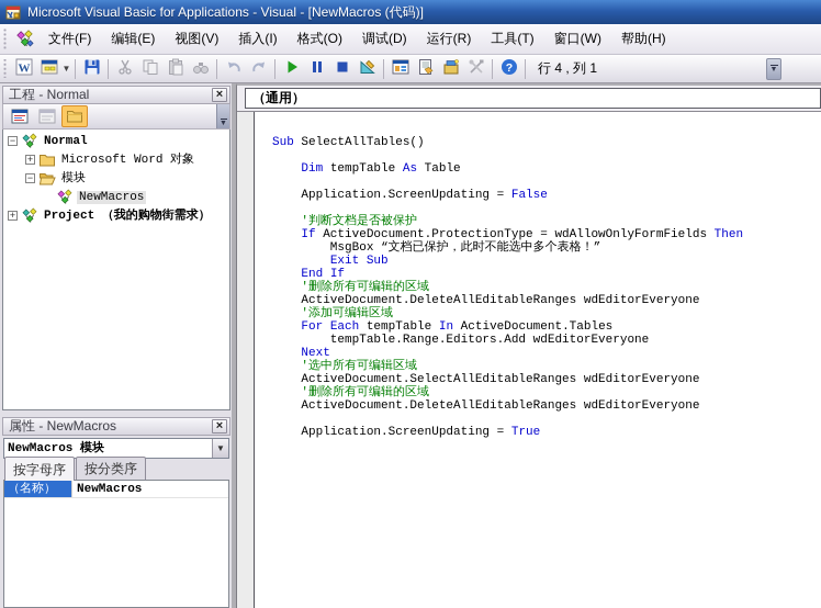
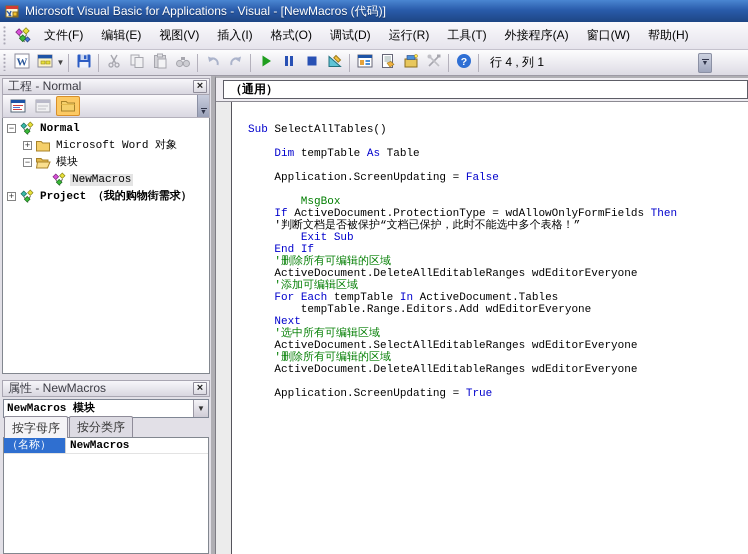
  Microsoft Visual Basic for Applications - Visual - [NewMacros (代码)]
  文件(F)
  编辑(E)
  视图(V)
  插入(I)
  格式(O)
  调试(D)
  运行(R)
  工具(T)
+ 外接程序(A)
  窗口(W)
  帮助(H)
  W
  ▼
  ?
  行 4 , 列 1
  工程 - Normal
  ×
  −
  Normal
  +
  Microsoft Word 对象
  −
  模块
  NewMacros
  +
  Project （我的购物街需求）
  属性 - NewMacros
  ×
  NewMacros 模块
  ▼
  按字母序
  按分类序
  （名称）
  NewMacros
  （通用）
  Sub SelectAllTables()
  Dim tempTable As Table
  Application.ScreenUpdating = False
- '判断文档是否被保护
+ MsgBox
  If ActiveDocument.ProtectionType = wdAllowOnlyFormFields Then
- MsgBox “文档已保护，此时不能选中多个表格！”
+ '判断文档是否被保护“文档已保护，此时不能选中多个表格！”
  Exit Sub
  End If
  '删除所有可编辑的区域
  ActiveDocument.DeleteAllEditableRanges wdEditorEveryone
  '添加可编辑区域
  For Each tempTable In ActiveDocument.Tables
  tempTable.Range.Editors.Add wdEditorEveryone
  Next
  '选中所有可编辑区域
  ActiveDocument.SelectAllEditableRanges wdEditorEveryone
  '删除所有可编辑的区域
  ActiveDocument.DeleteAllEditableRanges wdEditorEveryone
  Application.ScreenUpdating = True
